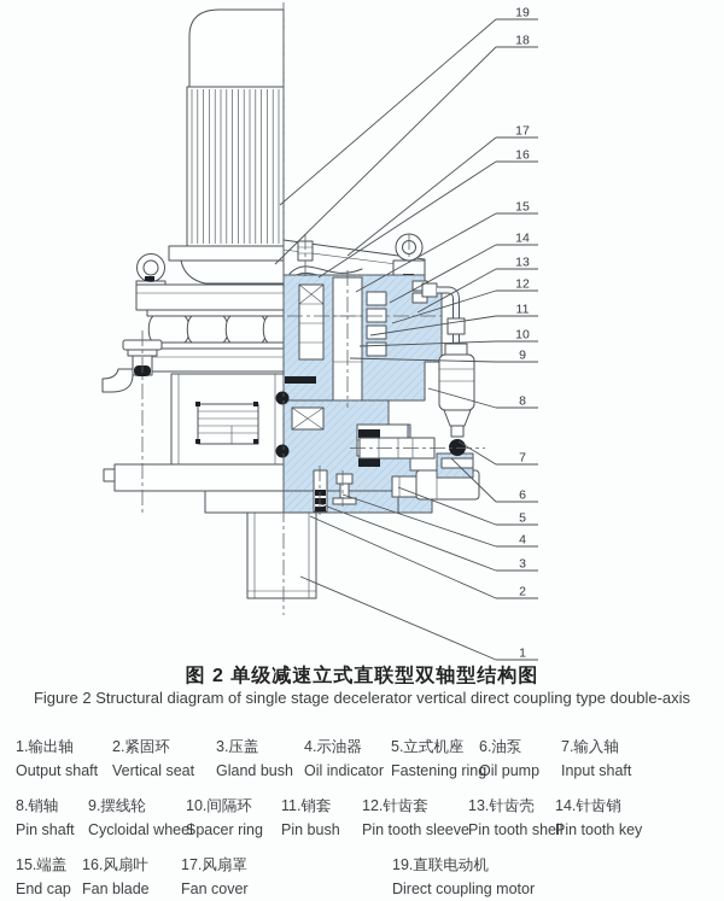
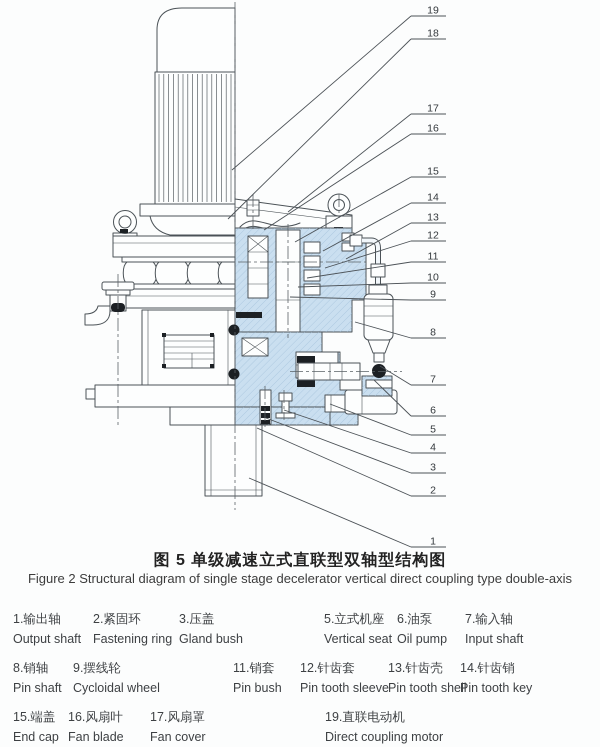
  19
  18
  17
  16
  15
  14
  13
  12
  11
  10
  9
  8
  7
  6
  5
  4
  3
  2
  1
- 图 2 单级减速立式直联型双轴型结构图
+ 图 5 单级减速立式直联型双轴型结构图
  Figure 2 Structural diagram of single stage decelerator vertical direct coupling type double-axis
  1.输出轴
  Output shaft
  2.紧固环
- Vertical seat
+ Fastening ring
  3.压盖
  Gland bush
- 4.示油器
- Oil indicator
  5.立式机座
- Fastening ring
+ Vertical seat
  6.油泵
  Oil pump
  7.输入轴
  Input shaft
  8.销轴
  Pin shaft
  9.摆线轮
  Cycloidal wheel
- 10.间隔环
- Spacer ring
  11.销套
  Pin bush
  12.针齿套
  Pin tooth sleeve
  13.针齿壳
  Pin tooth shell
  14.针齿销
  Pin tooth key
  15.端盖
  End cap
  16.风扇叶
  Fan blade
  17.风扇罩
  Fan cover
  19.直联电动机
  Direct coupling motor
